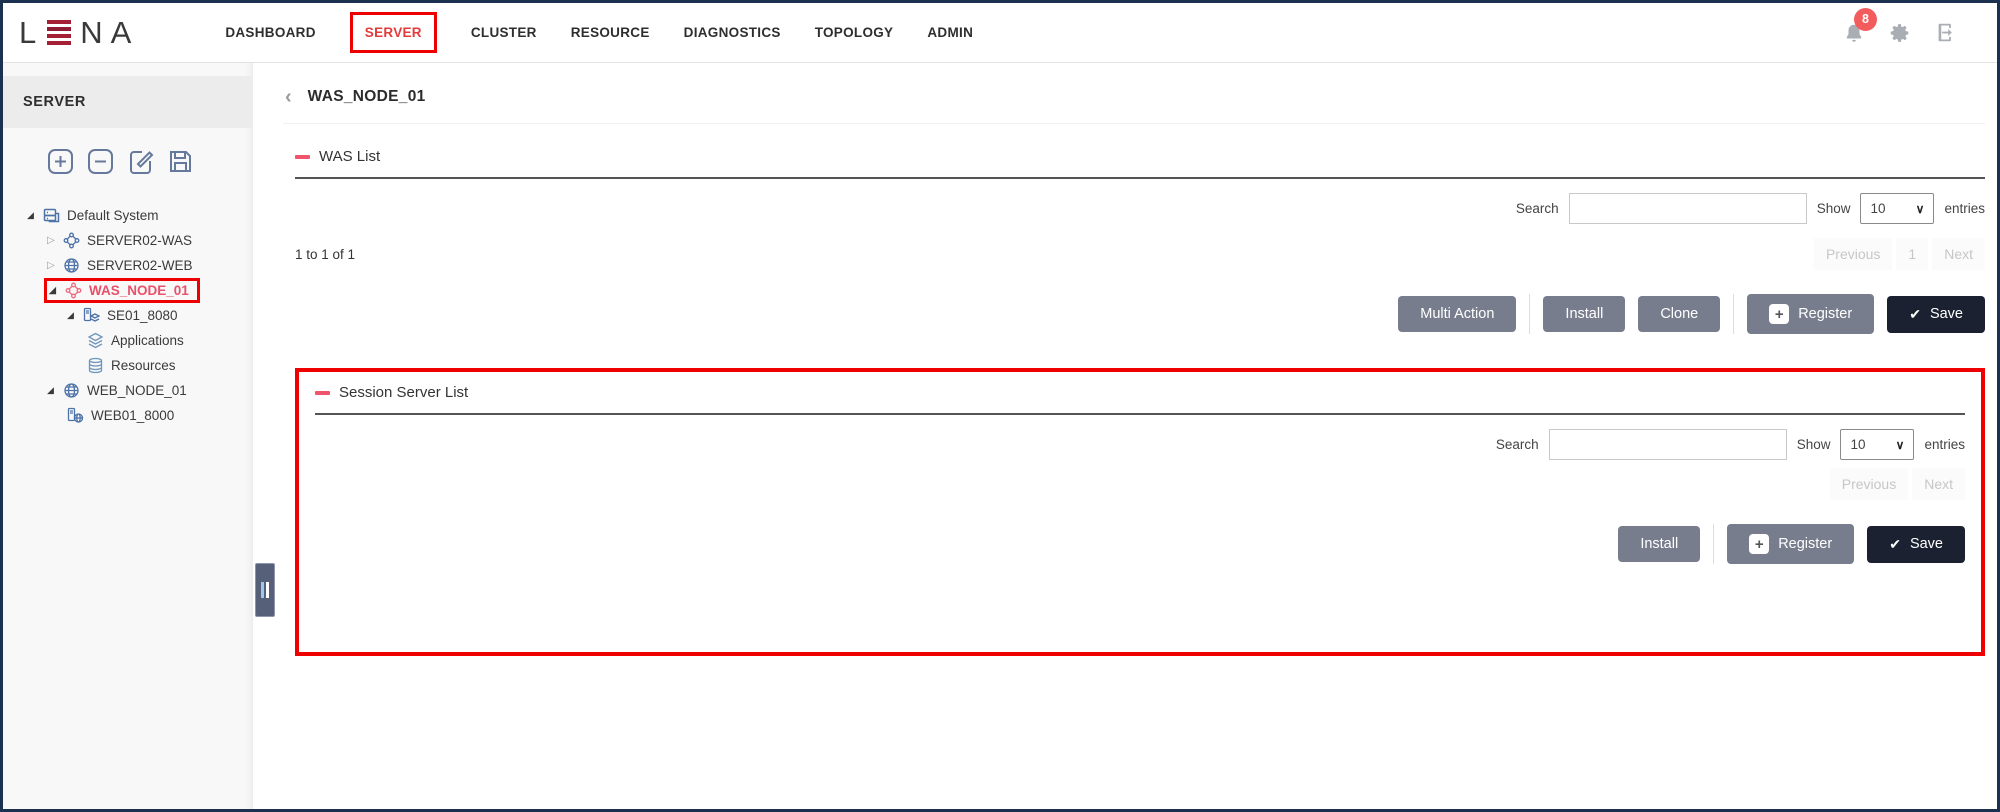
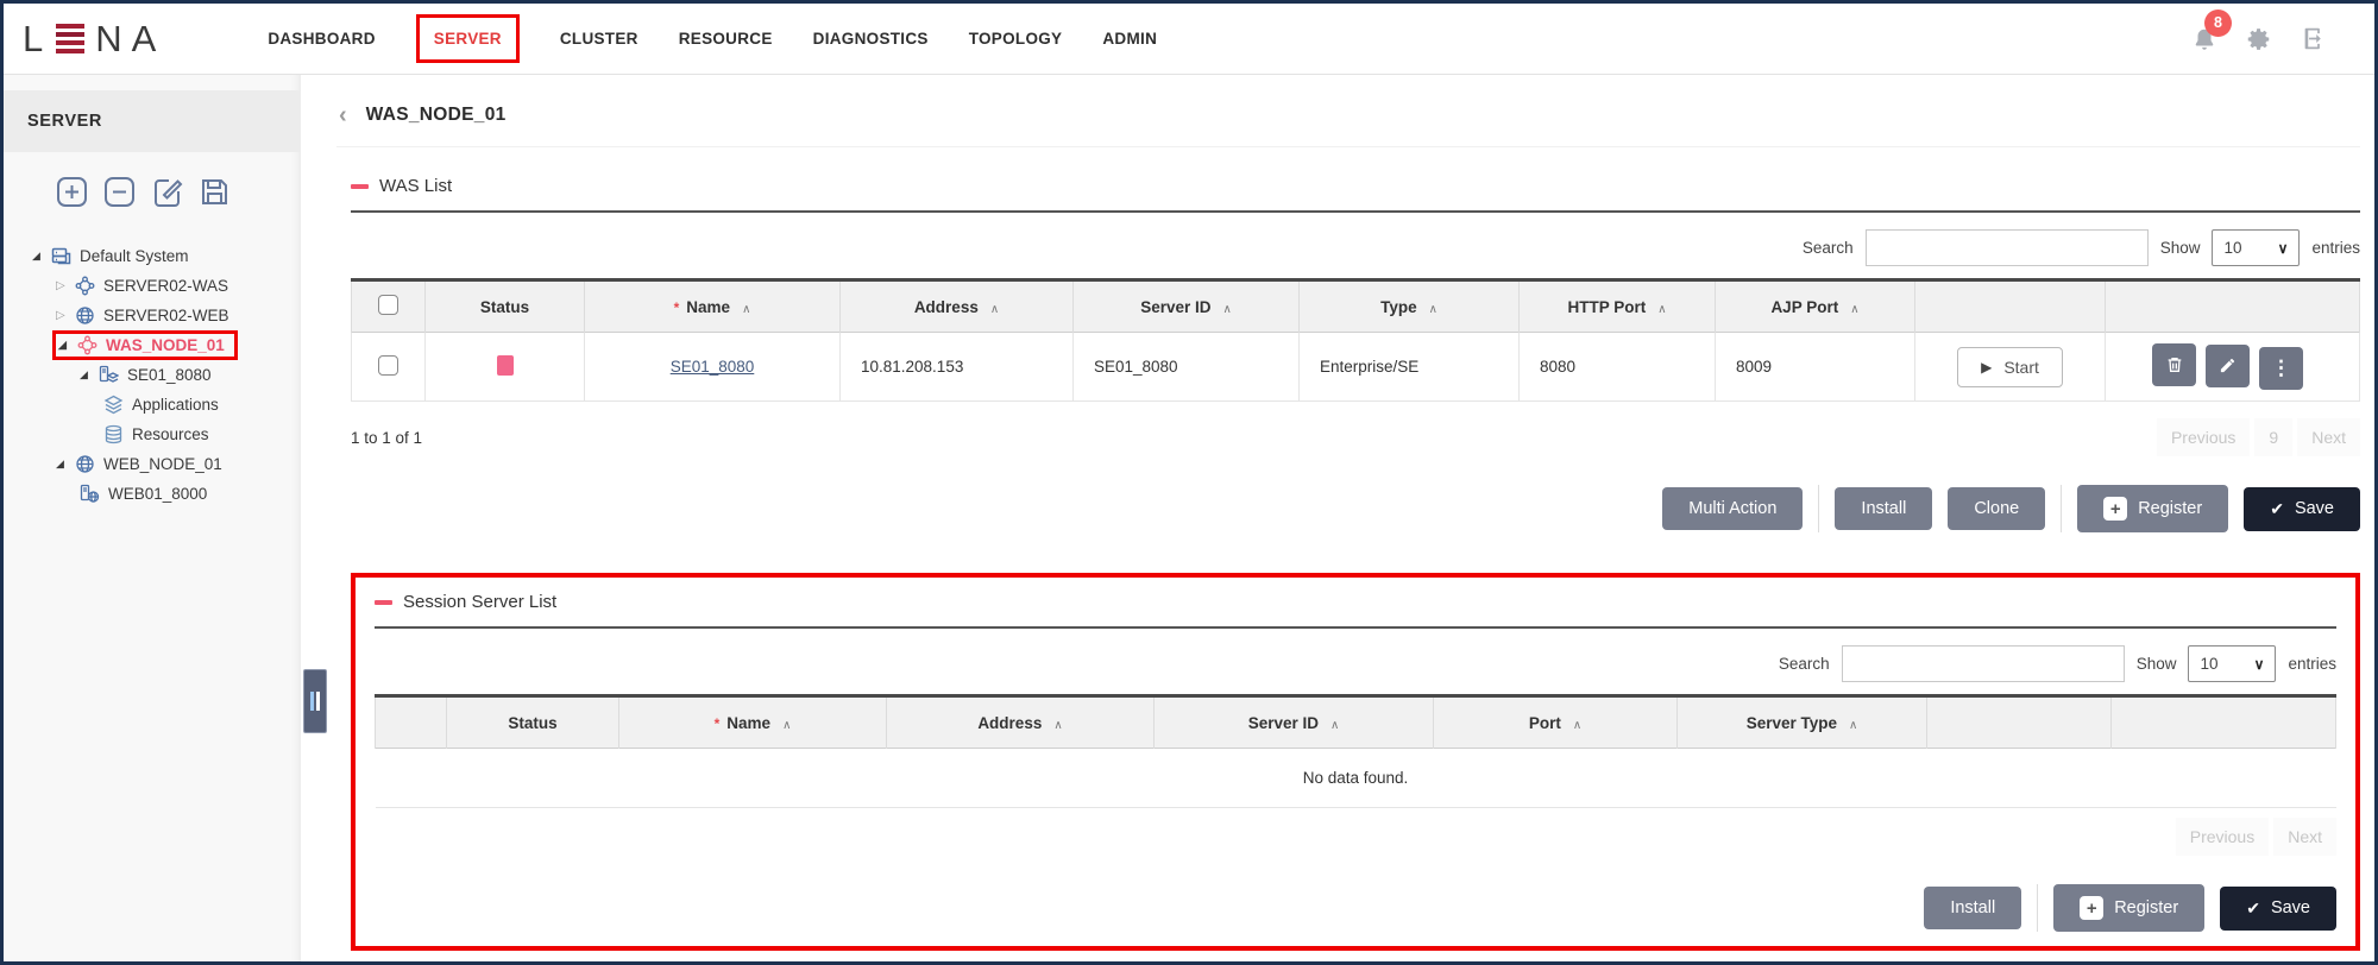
  L
  N
  A
  DASHBOARD
  SERVER
  CLUSTER
  RESOURCE
  DIAGNOSTICS
  TOPOLOGY
  ADMIN
  8
  SERVER
  ◢
  Default System
  ▷
  SERVER02-WAS
  ▷
  SERVER02-WEB
  ◢
  WAS_NODE_01
  ◢
  SE01_8080
  Applications
  Resources
  ◢
  WEB_NODE_01
  WEB01_8000
  ‹
  WAS_NODE_01
  WAS List
  Search
  Show
  10
  ∨
  entries
+ 	Status	* Name ∧	Address ∧	Server ID ∧	Type ∧	HTTP Port ∧	AJP Port ∧
+ 		SE01_8080	10.81.208.153	SE01_8080	Enterprise/SE	8080	8009	▶ Start	⋮
  1 to 1 of 1
  Previous
- 1
+ 9
  Next
  Multi Action
  Install
  Clone
  +
  Register
  ✔
  Save
  Session Server List
  Search
  Show
  10
  ∨
  entries
+ 	Status	* Name ∧	Address ∧	Server ID ∧	Port ∧	Server Type ∧
+ No data found.
  Previous
  Next
  Install
  +
  Register
  ✔
  Save
